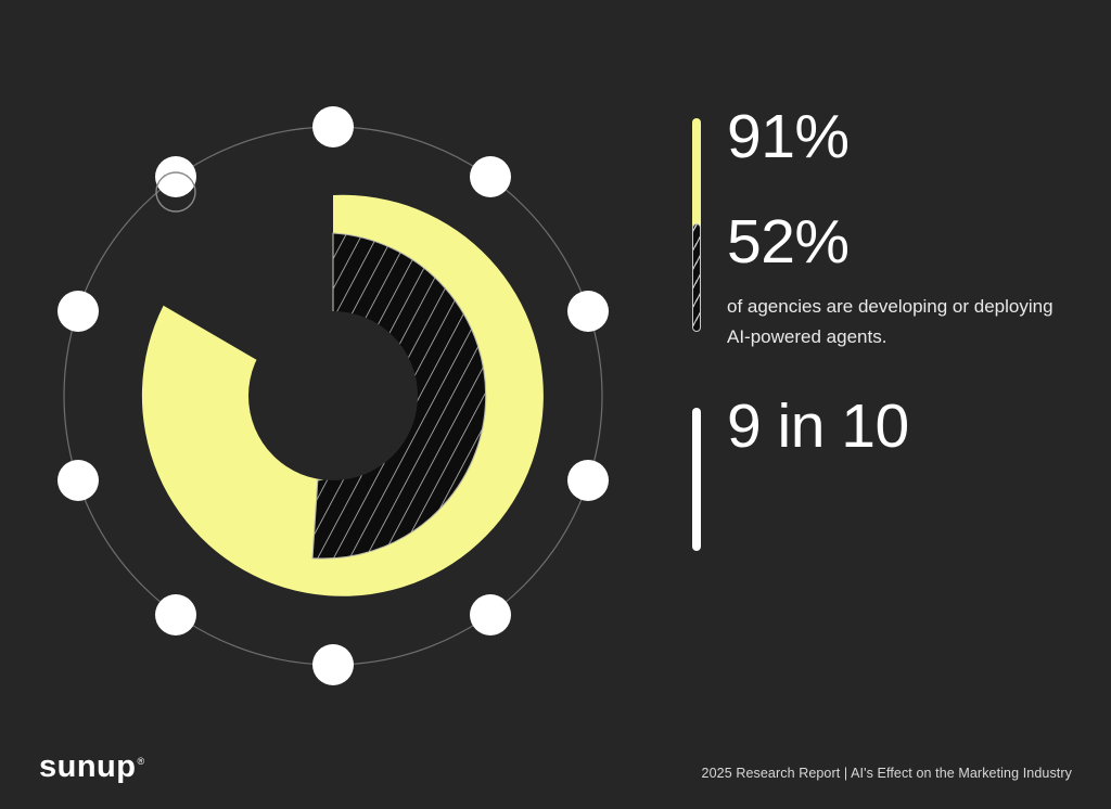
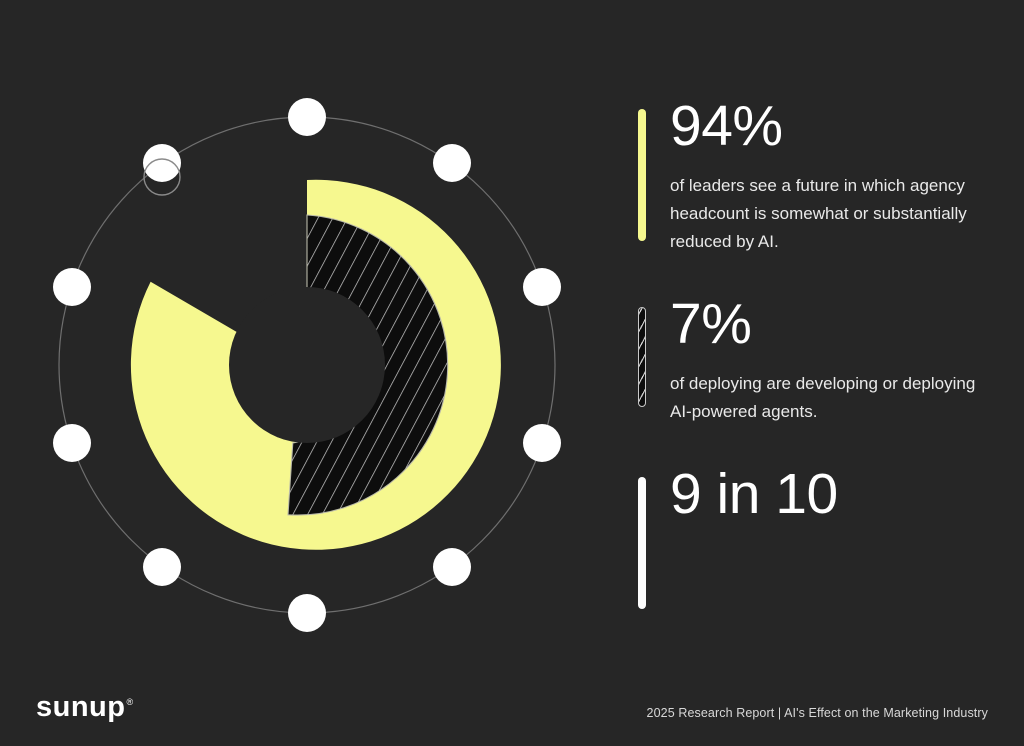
- 91%
+ 94%
+ of leaders see a future in which agency headcount is somewhat or substantially reduced by AI.
- 52%
+ 7%
- of agencies are developing or deploying AI-powered agents.
+ of deploying are developing or deploying AI-powered agents.
  9 in 10
  sunup®
  2025 Research Report | AI's Effect on the Marketing Industry
